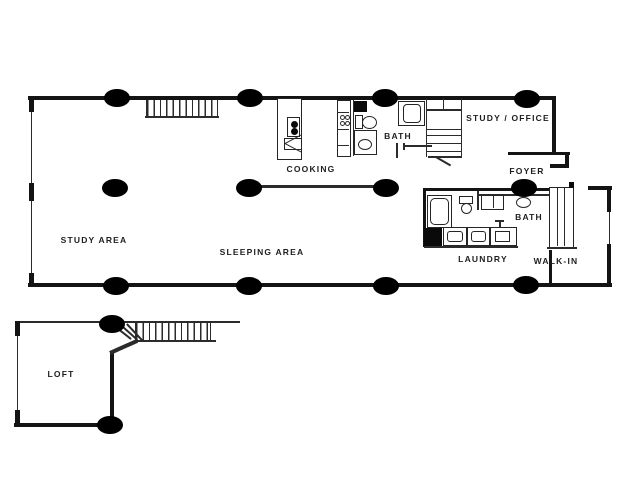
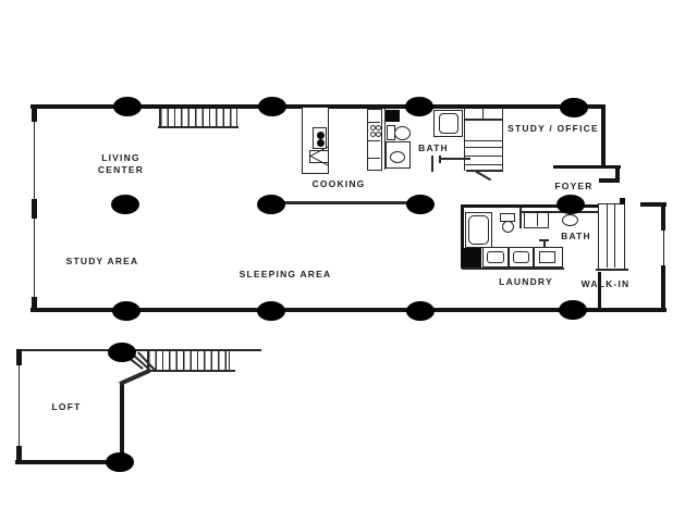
+ LIVING CENTER
  COOKING
  BATH
  STUDY / OFFICE
  FOYER
  STUDY AREA
  SLEEPING AREA
  BATH
  LAUNDRY
  WALK-IN
  LOFT
